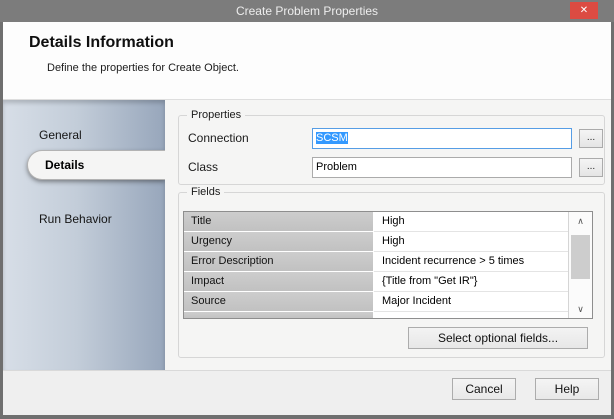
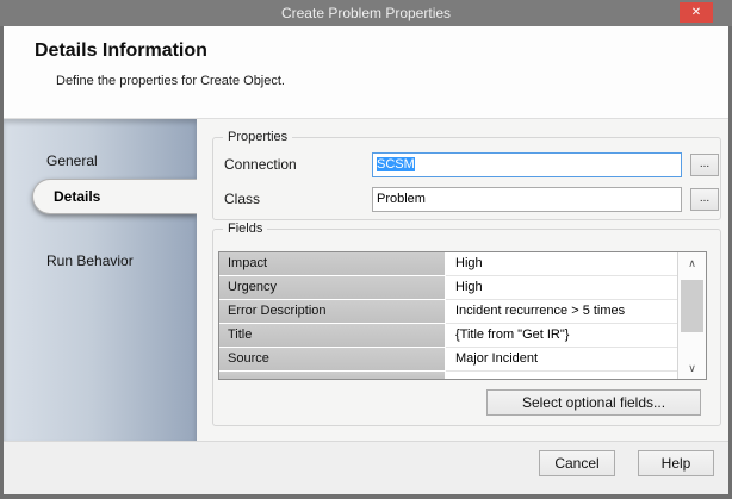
  Create Problem Properties
  ✕
  Details Information
  Define the properties for Create Object.
  General
  Details
  Run Behavior
  Properties
  Connection
  SCSM
  ...
  Class
  Problem
  ...
  Fields
- Title
+ Impact
  High
  Urgency
  High
  Error Description
  Incident recurrence > 5 times
- Impact
+ Title
  {Title from "Get IR"}
  Source
  Major Incident
  ∧
  ∨
  Select optional fields...
  Cancel
  Help
